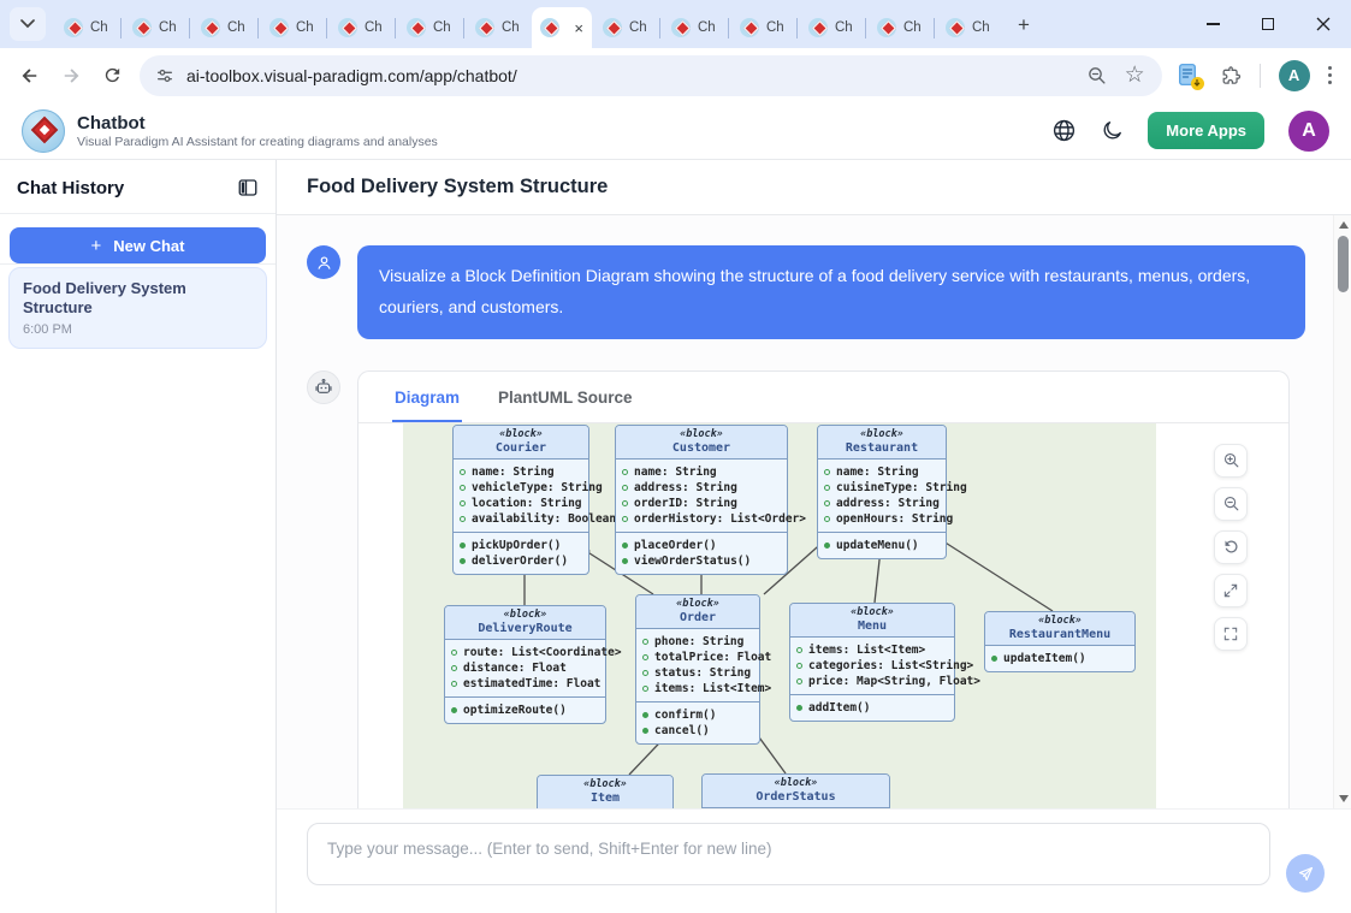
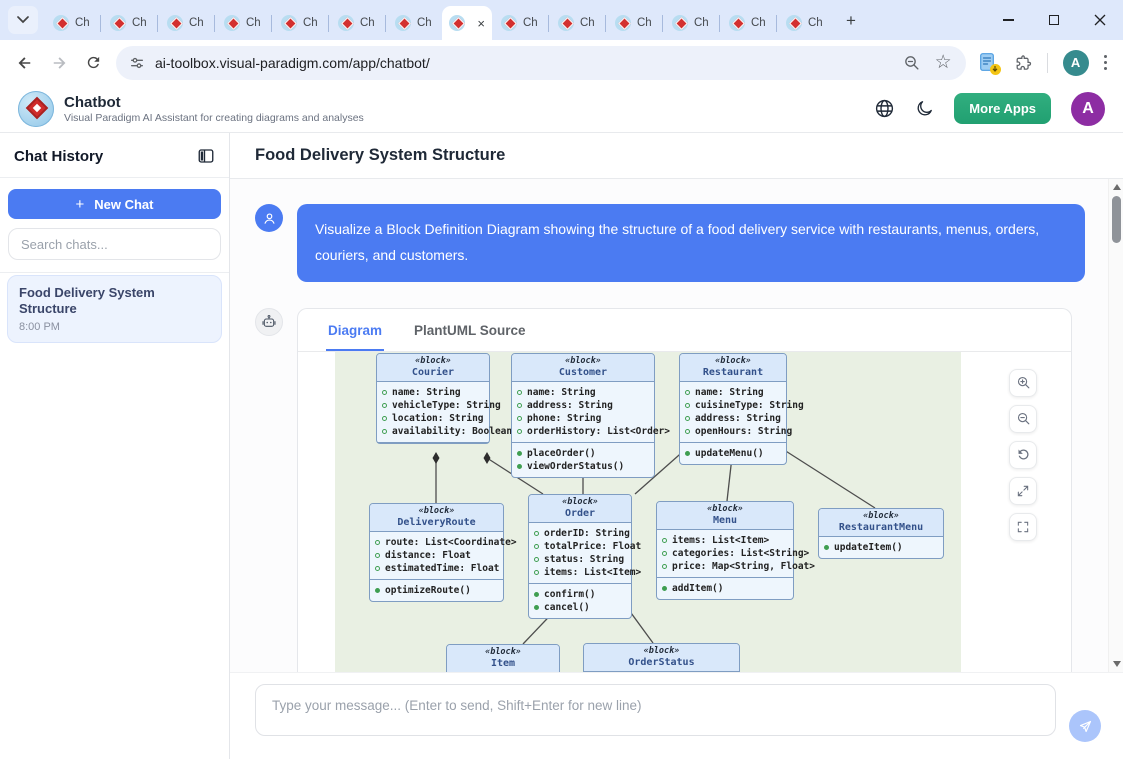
  Ch
  Ch
  Ch
  Ch
  Ch
  Ch
  Ch
  ×
  Ch
  Ch
  Ch
  Ch
  Ch
  Ch
  +
  ai-toolbox.visual-paradigm.com/app/chatbot/
  ☆
  A
  Chatbot
  Visual Paradigm AI Assistant for creating diagrams and analyses
  More Apps
  A
  Chat History
  +
  New Chat
+ Search chats...
  Food Delivery System Structure
- 6:00 PM
+ 8:00 PM
  Food Delivery System Structure
  Visualize a Block Definition Diagram showing the structure of a food delivery service with restaurants, menus, orders, couriers, and customers.
  Diagram
  PlantUML Source
  «block»
  Courier
  name: String
  vehicleType: String
  location: String
  availability: Boolean
- pickUpOrder()
- deliverOrder()
  «block»
  Customer
  name: String
  address: String
- orderID: String
+ phone: String
  orderHistory: List<Order>
  placeOrder()
  viewOrderStatus()
  «block»
  Restaurant
  name: String
  cuisineType: String
  address: String
  openHours: String
  updateMenu()
  «block»
  DeliveryRoute
  route: List<Coordinate>
  distance: Float
  estimatedTime: Float
  optimizeRoute()
  «block»
  Order
- phone: String
+ orderID: String
  totalPrice: Float
  status: String
  items: List<Item>
  confirm()
  cancel()
  «block»
  Menu
  items: List<Item>
  categories: List<String>
  price: Map<String, Float>
  addItem()
  «block»
  RestaurantMenu
  updateItem()
  «block»
  Item
  «block»
  OrderStatus
  Type your message... (Enter to send, Shift+Enter for new line)
